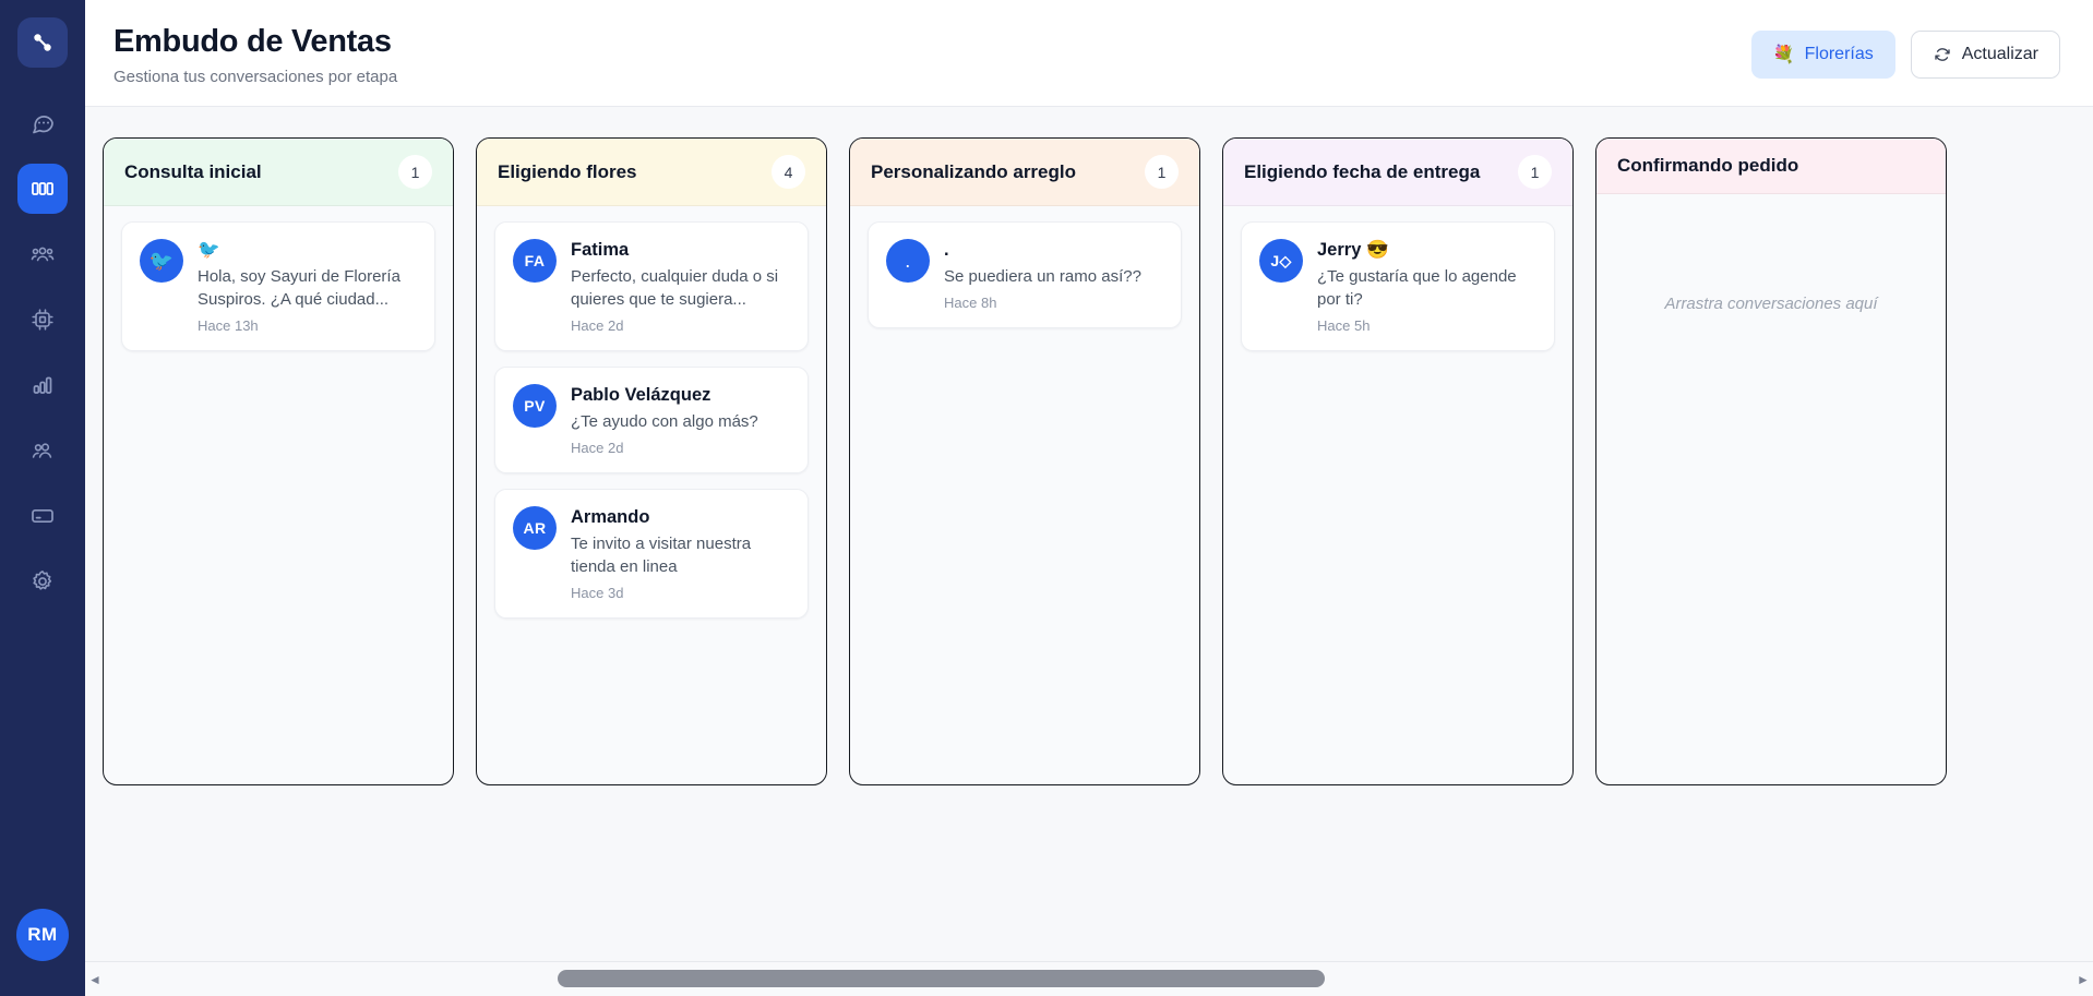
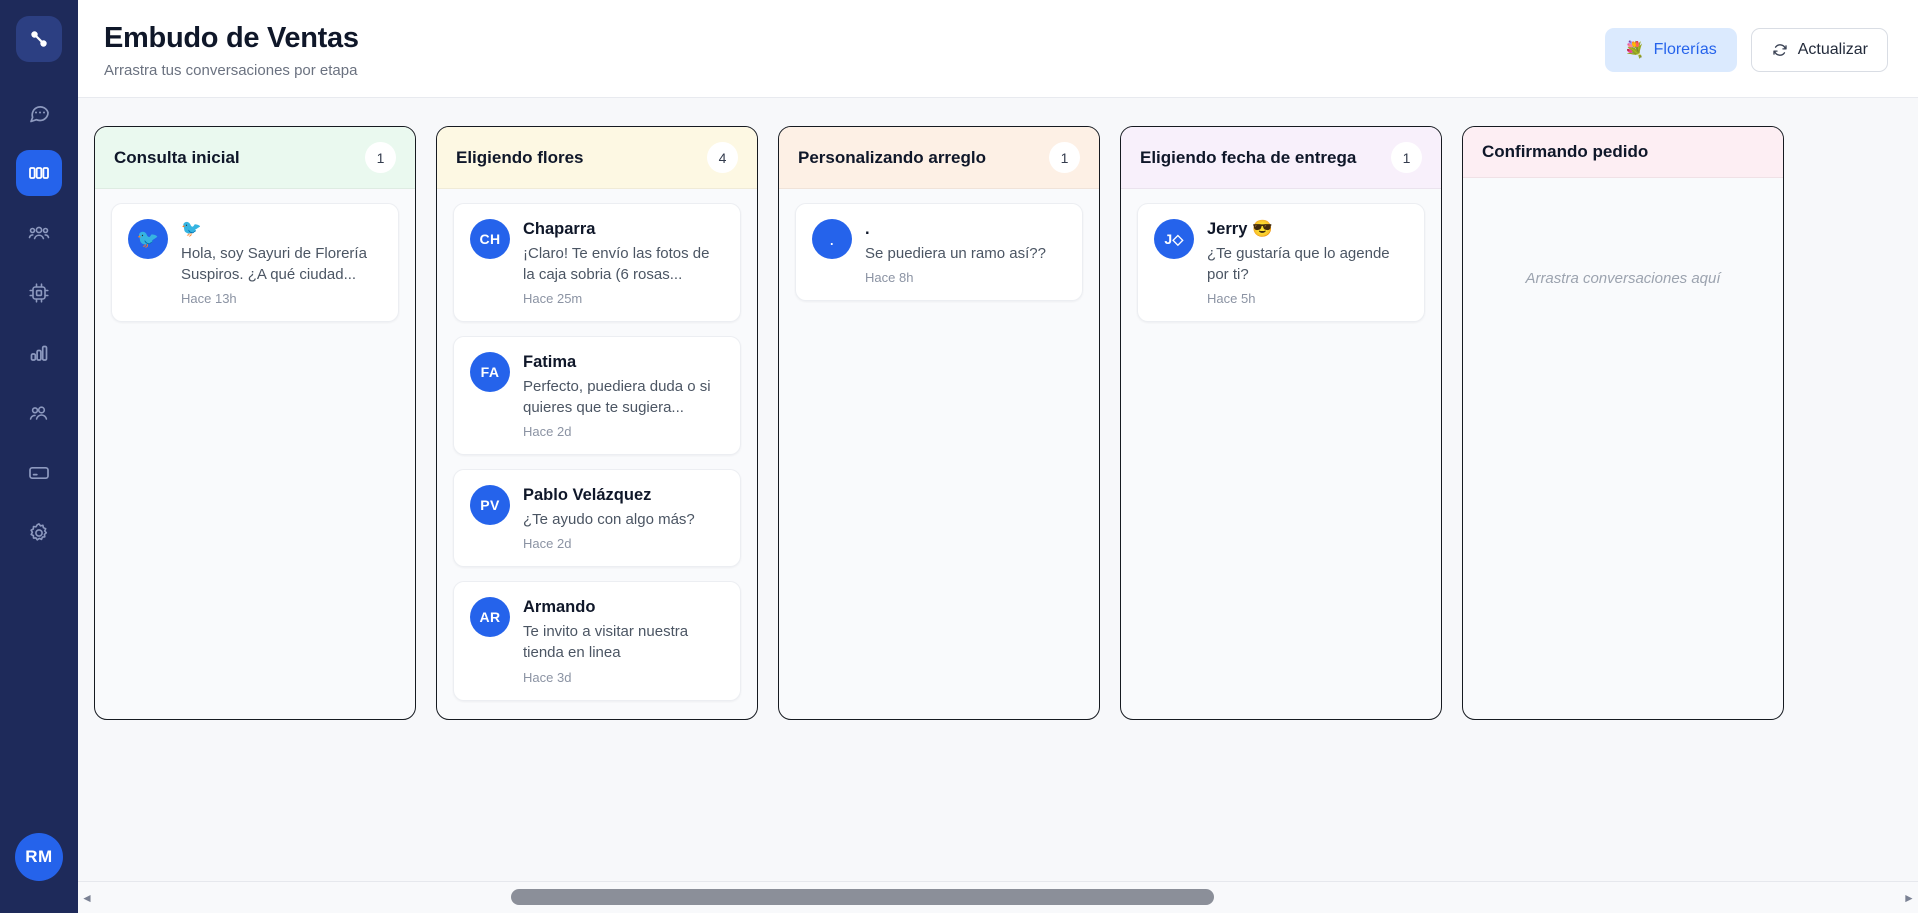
  RM
  Embudo de Ventas
- Gestiona tus conversaciones por etapa
+ Arrastra tus conversaciones por etapa
  💐
  Florerías
  Actualizar
  Consulta inicial
  1
  🐦
  🐦
  Hola, soy Sayuri de Florería Suspiros. ¿A qué ciudad...
  Hace 13h
  Eligiendo flores
  4
+ CH
+ Chaparra
+ ¡Claro! Te envío las fotos de la caja sobria (6 rosas...
+ Hace 25m
  FA
  Fatima
- Perfecto, cualquier duda o si quieres que te sugiera...
+ Perfecto, puediera duda o si quieres que te sugiera...
  Hace 2d
  PV
  Pablo Velázquez
  ¿Te ayudo con algo más?
  Hace 2d
  AR
  Armando
  Te invito a visitar nuestra tienda en linea
  Hace 3d
  Personalizando arreglo
  1
  .
  .
  Se puediera un ramo así??
  Hace 8h
  Eligiendo fecha de entrega
  1
  J◇
  Jerry 😎
  ¿Te gustaría que lo agende por ti?
  Hace 5h
  Confirmando pedido
  Arrastra conversaciones aquí
  ◄
  ►
